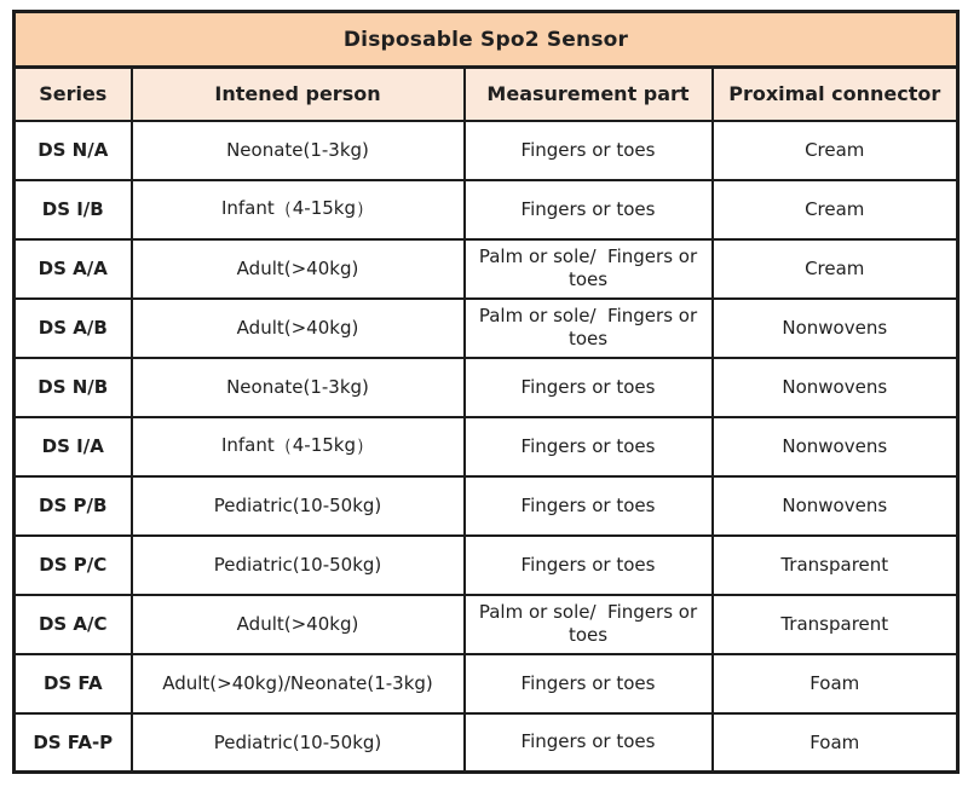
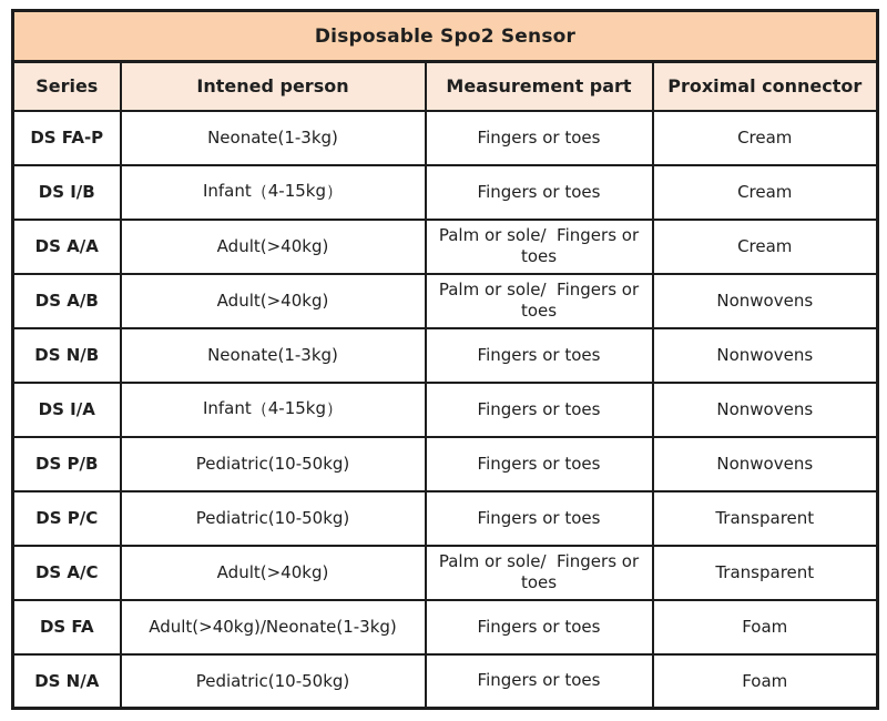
  Disposable Spo2 Sensor
  Series	Intened person	Measurement part	Proximal connector
- DS N/A	Neonate(1-3kg)	Fingers or toes	Cream
+ DS FA-P	Neonate(1-3kg)	Fingers or toes	Cream
  DS I/B	Infant（4-15kg）	Fingers or toes	Cream
  DS A/A	Adult(>40kg)	Palm or sole/ Fingers or toes	Cream
  DS A/B	Adult(>40kg)	Palm or sole/ Fingers or toes	Nonwovens
  DS N/B	Neonate(1-3kg)	Fingers or toes	Nonwovens
  DS I/A	Infant（4-15kg）	Fingers or toes	Nonwovens
  DS P/B	Pediatric(10-50kg)	Fingers or toes	Nonwovens
  DS P/C	Pediatric(10-50kg)	Fingers or toes	Transparent
  DS A/C	Adult(>40kg)	Palm or sole/ Fingers or toes	Transparent
  DS FA	Adult(>40kg)/Neonate(1-3kg)	Fingers or toes	Foam
- DS FA-P	Pediatric(10-50kg)	Fingers or toes	Foam
+ DS N/A	Pediatric(10-50kg)	Fingers or toes	Foam
